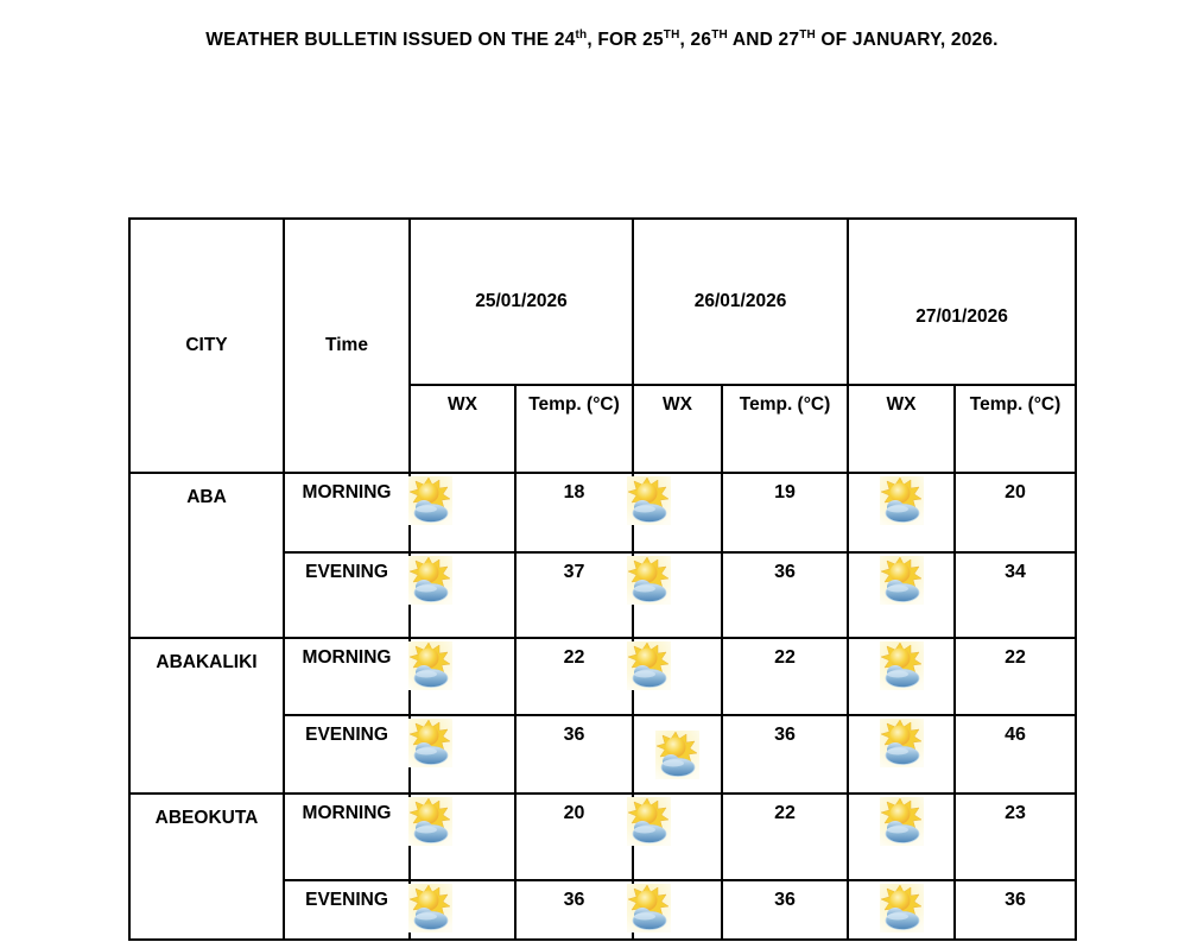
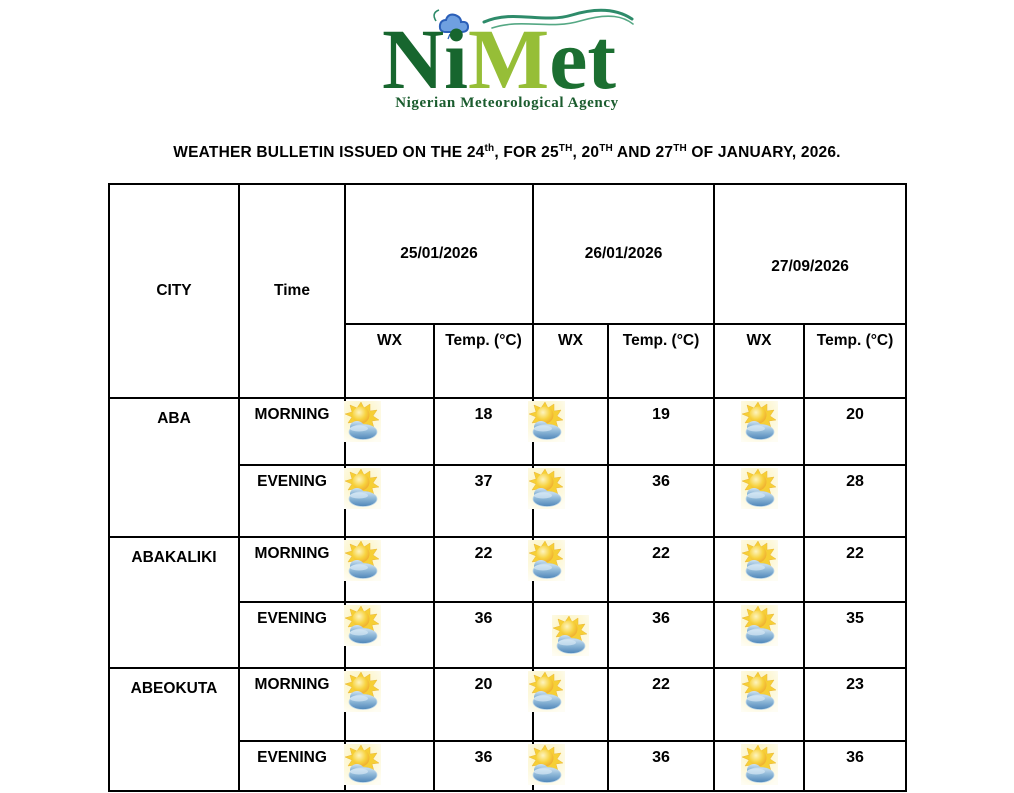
+ NiMet
+ Nigerian Meteorological Agency
- WEATHER BULLETIN ISSUED ON THE 24th, FOR 25TH, 26TH AND 27TH OF JANUARY, 2026.
+ WEATHER BULLETIN ISSUED ON THE 24th, FOR 25TH, 20TH AND 27TH OF JANUARY, 2026.
- CITY	Time	25/01/2026	26/01/2026	27/01/2026
+ CITY	Time	25/01/2026	26/01/2026	27/09/2026
  WX	Temp. (°C)	WX	Temp. (°C)	WX	Temp. (°C)
  ABA	MORNING		18		19		20
- EVENING		37		36		34
+ EVENING		37		36		28
  ABAKALIKI	MORNING		22		22		22
- EVENING		36		36		46
+ EVENING		36		36		35
  ABEOKUTA	MORNING		20		22		23
  EVENING		36		36		36
